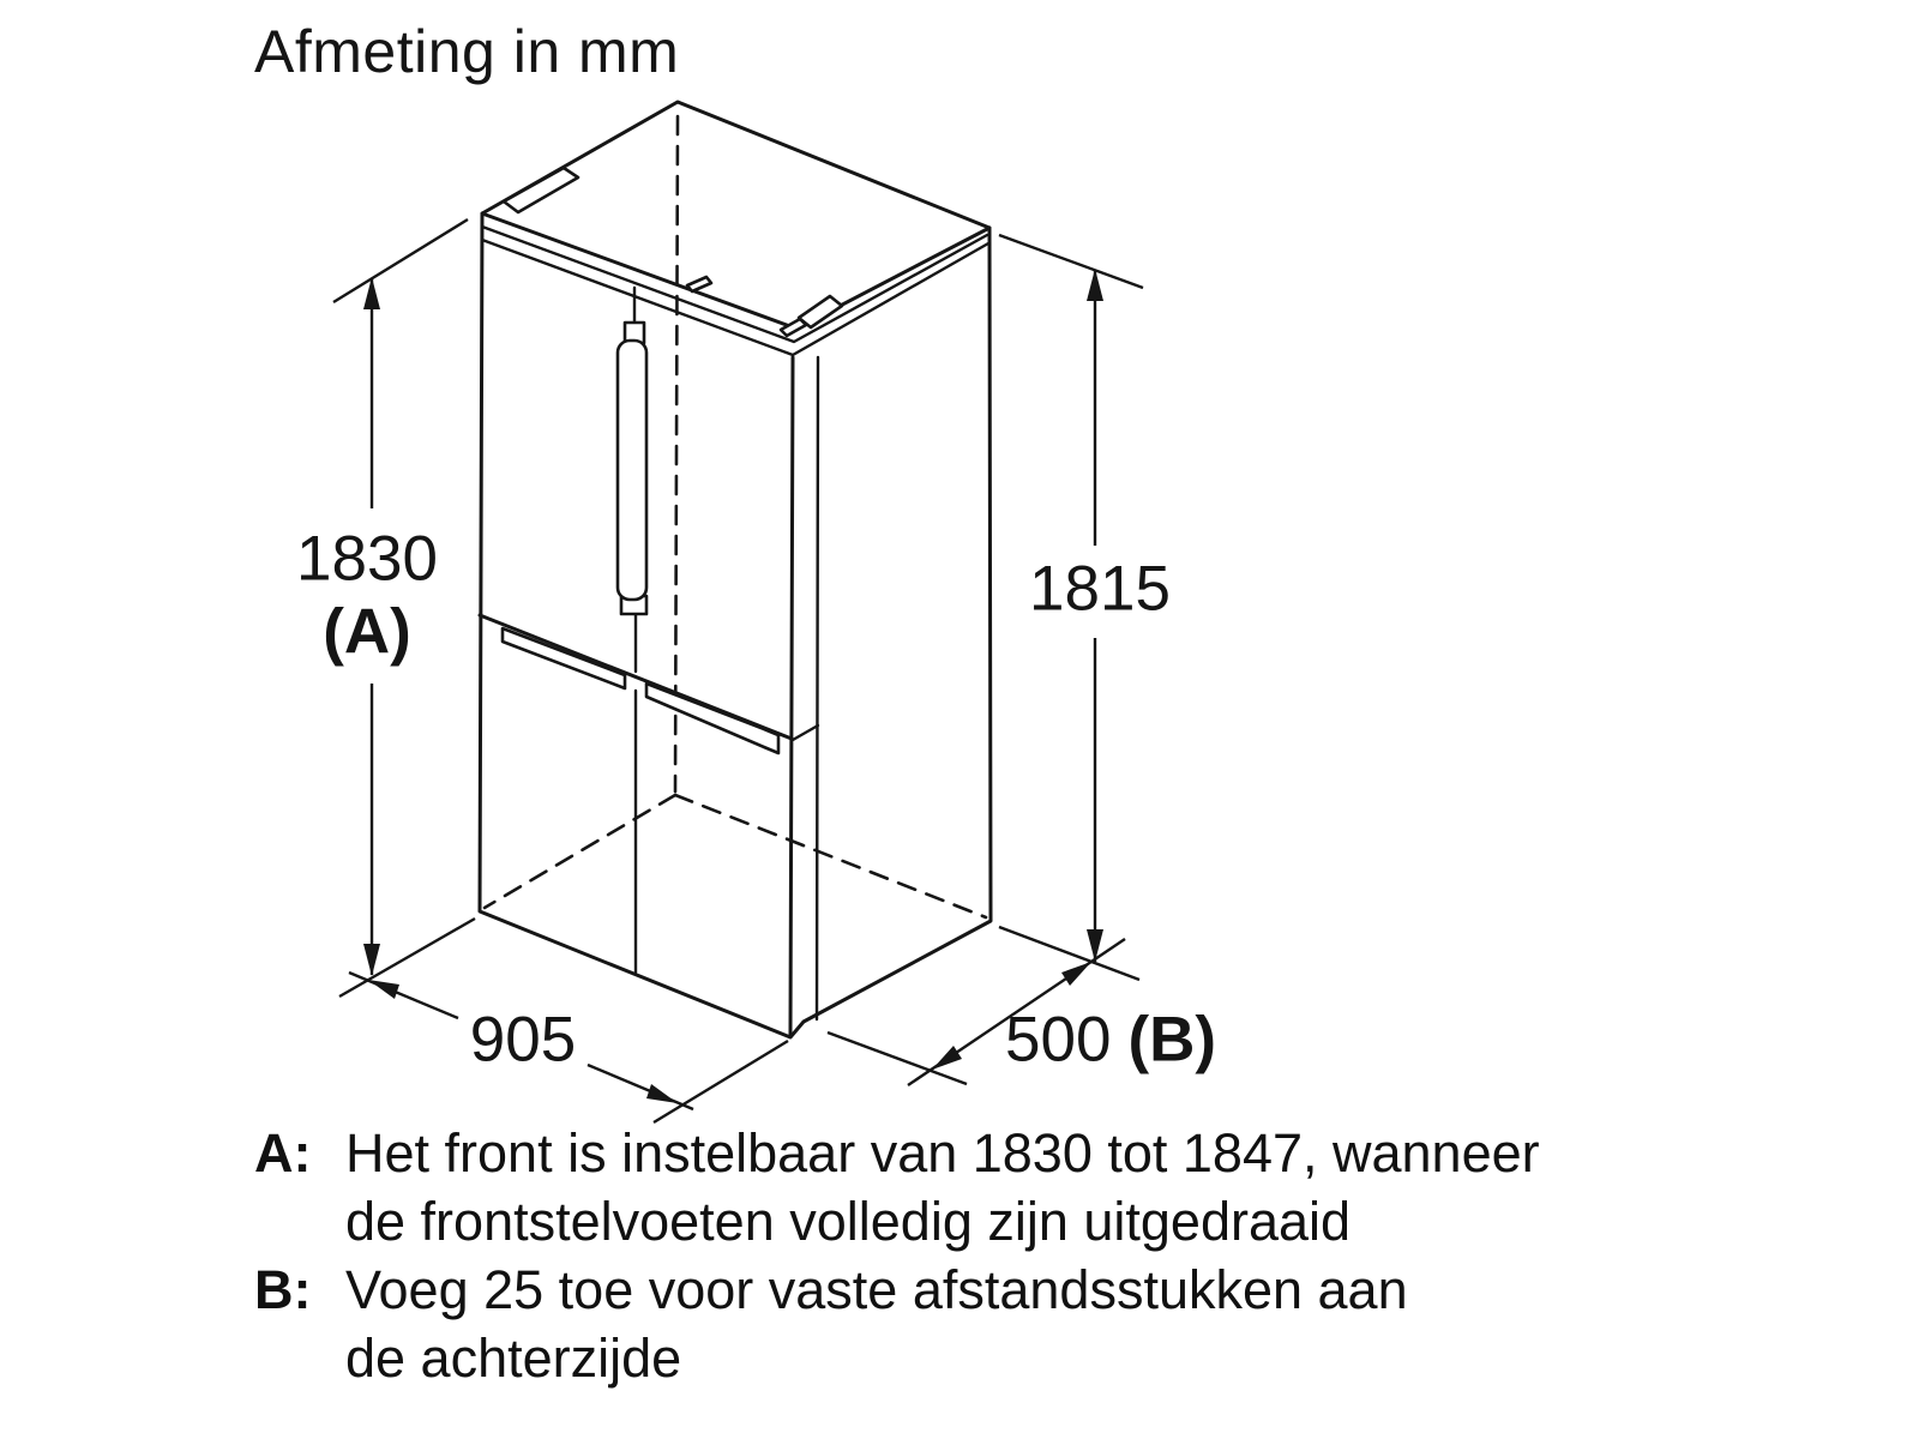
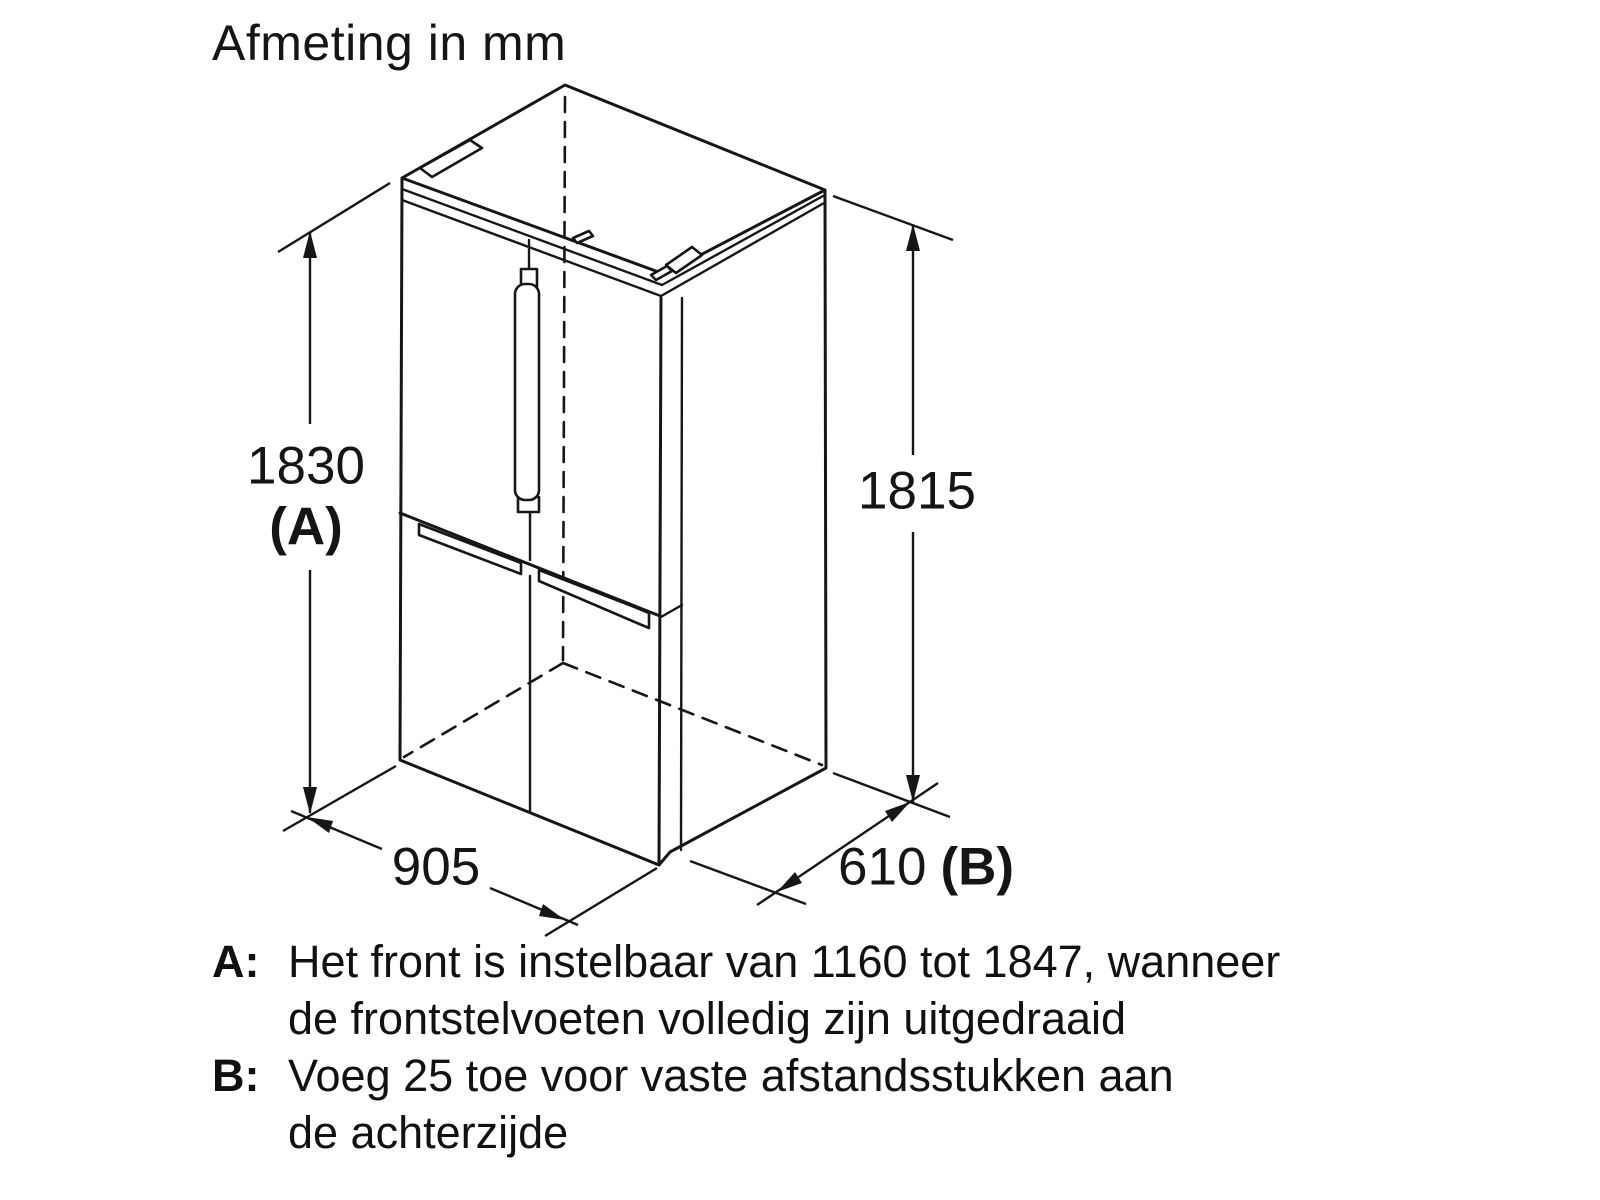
  Afmeting in mm
  1830
  (A)
  1815
  905
- 500 (B)
+ 610 (B)
  A:
- Het front is instelbaar van 1830 tot 1847, wanneer
+ Het front is instelbaar van 1160 tot 1847, wanneer
  de frontstelvoeten volledig zijn uitgedraaid
  B:
  Voeg 25 toe voor vaste afstandsstukken aan
  de achterzijde
